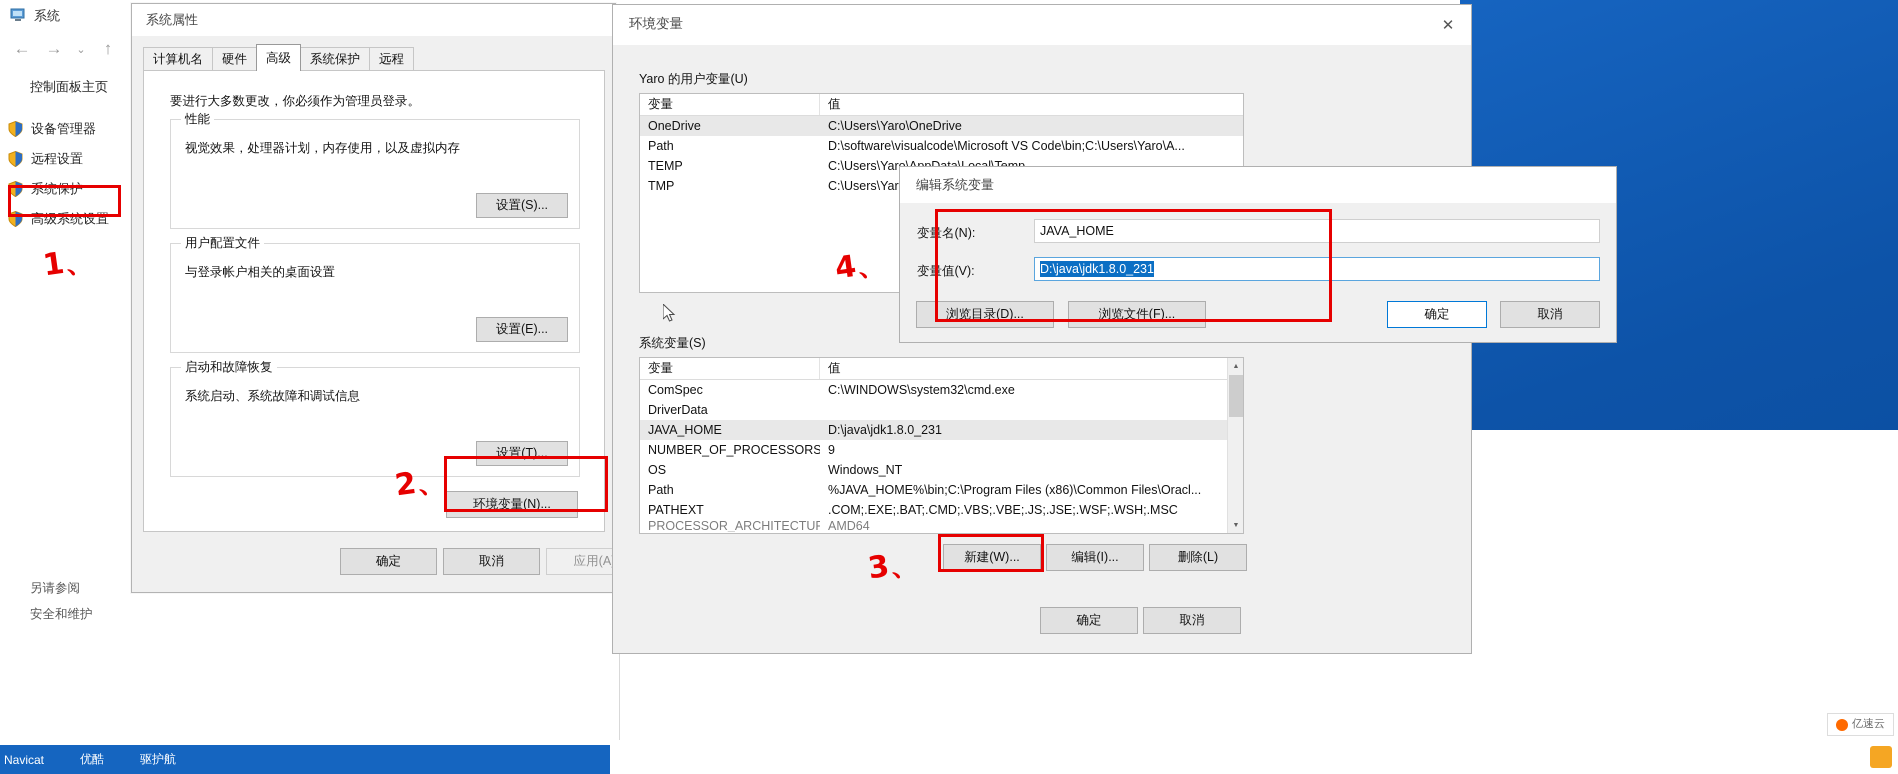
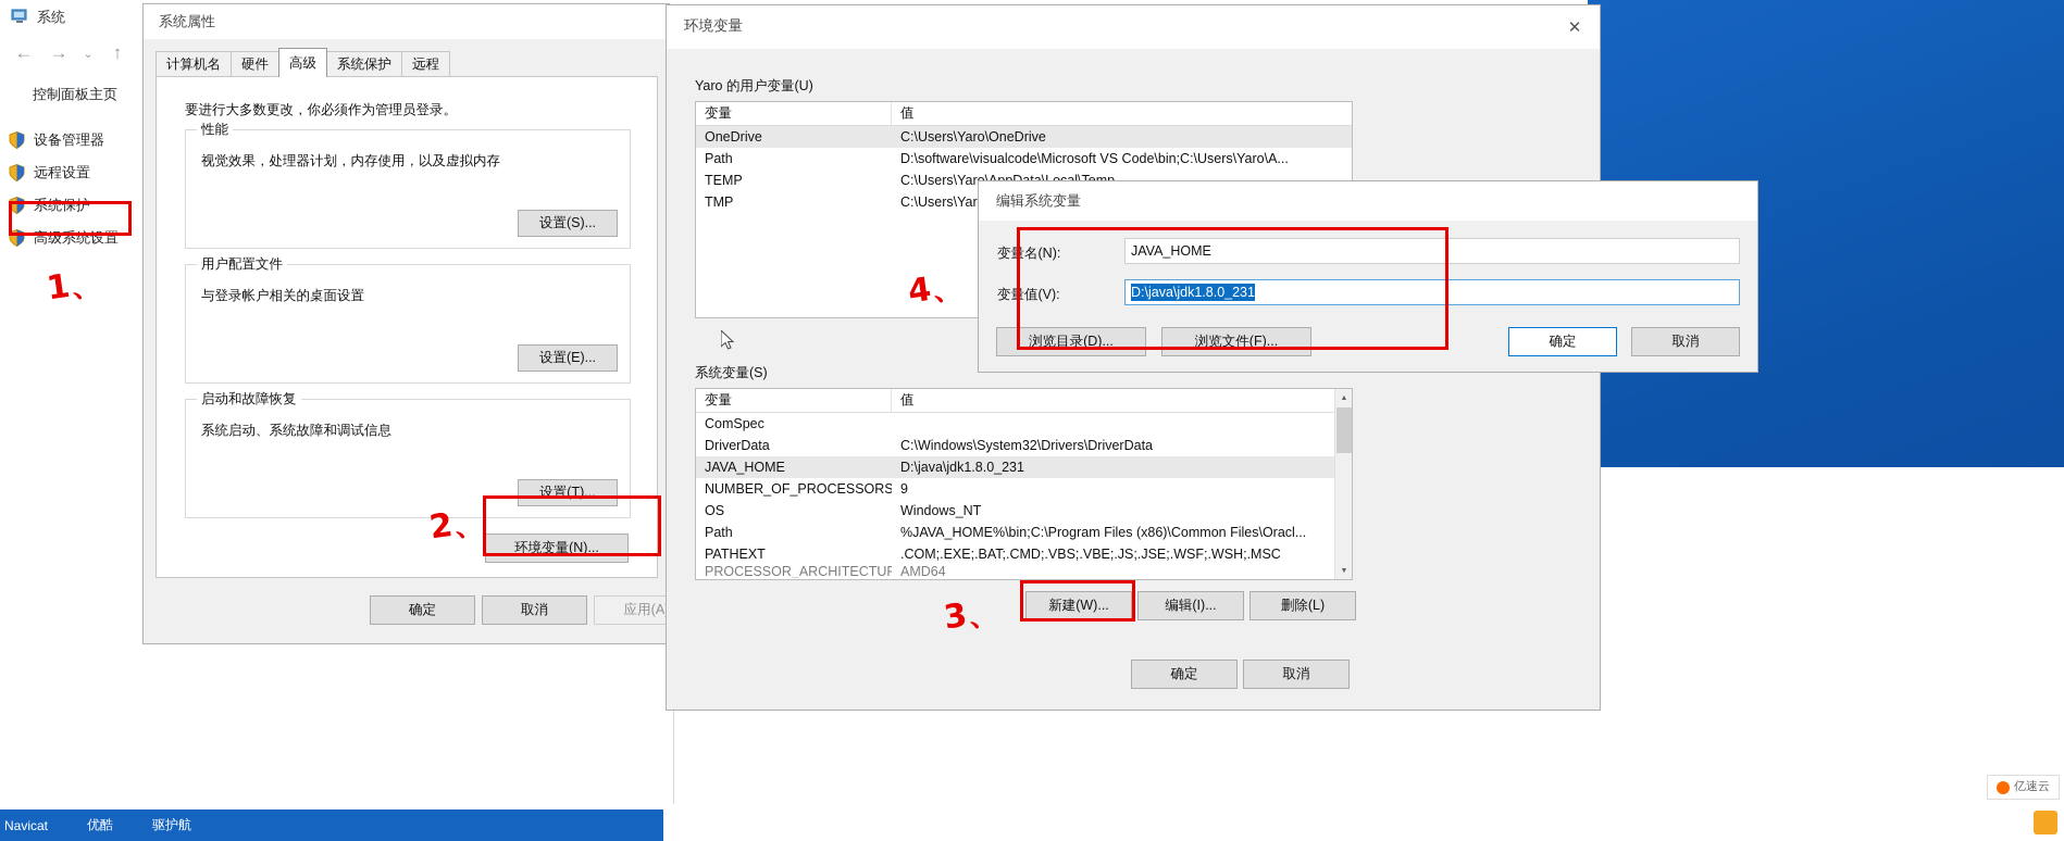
  系统
  ←
  →
  ⌄
  ↑
  控制面板主页
  设备管理器
  远程设置
  系统保护
  高级系统设置
- 另请参阅
- 安全和维护
  系统属性
  计算机名
  硬件
  高级
  系统保护
  远程
  要进行大多数更改，你必须作为管理员登录。
  性能
  视觉效果，处理器计划，内存使用，以及虚拟内存
  设置(S)...
  用户配置文件
  与登录帐户相关的桌面设置
  设置(E)...
  启动和故障恢复
  系统启动、系统故障和调试信息
  设置(T)...
  环境变量(N)...
  确定
  取消
  应用(A
  环境变量
  ✕
  Yaro 的用户变量(U)
  变量
  值
  OneDrive
  C:\Users\Yaro\OneDrive
  Path
  D:\software\visualcode\Microsoft VS Code\bin;C:\Users\Yaro\A...
  TEMP
  TMP
  系统变量(S)
  变量
  值
  ComSpec
- C:\WINDOWS\system32\cmd.exe
  DriverData
+ C:\Windows\System32\Drivers\DriverData
  JAVA_HOME
  D:\java\jdk1.8.0_231
  NUMBER_OF_PROCESSORS
  9
  OS
  Windows_NT
  Path
  %JAVA_HOME%\bin;C:\Program Files (x86)\Common Files\Oracl...
  PATHEXT
  .COM;.EXE;.BAT;.CMD;.VBS;.VBE;.JS;.JSE;.WSF;.WSH;.MSC
  PROCESSOR_ARCHITECTUR
  AMD64
  新建(W)...
  编辑(I)...
  删除(L)
  确定
  取消
  编辑系统变量
  变量名(N):
  JAVA_HOME
  变量值(V):
  D:\java\jdk1.8.0_231
  浏览目录(D)...
  浏览文件(F)...
  确定
  取消
  Navicat
  优酷
  驱护航
  亿速云
